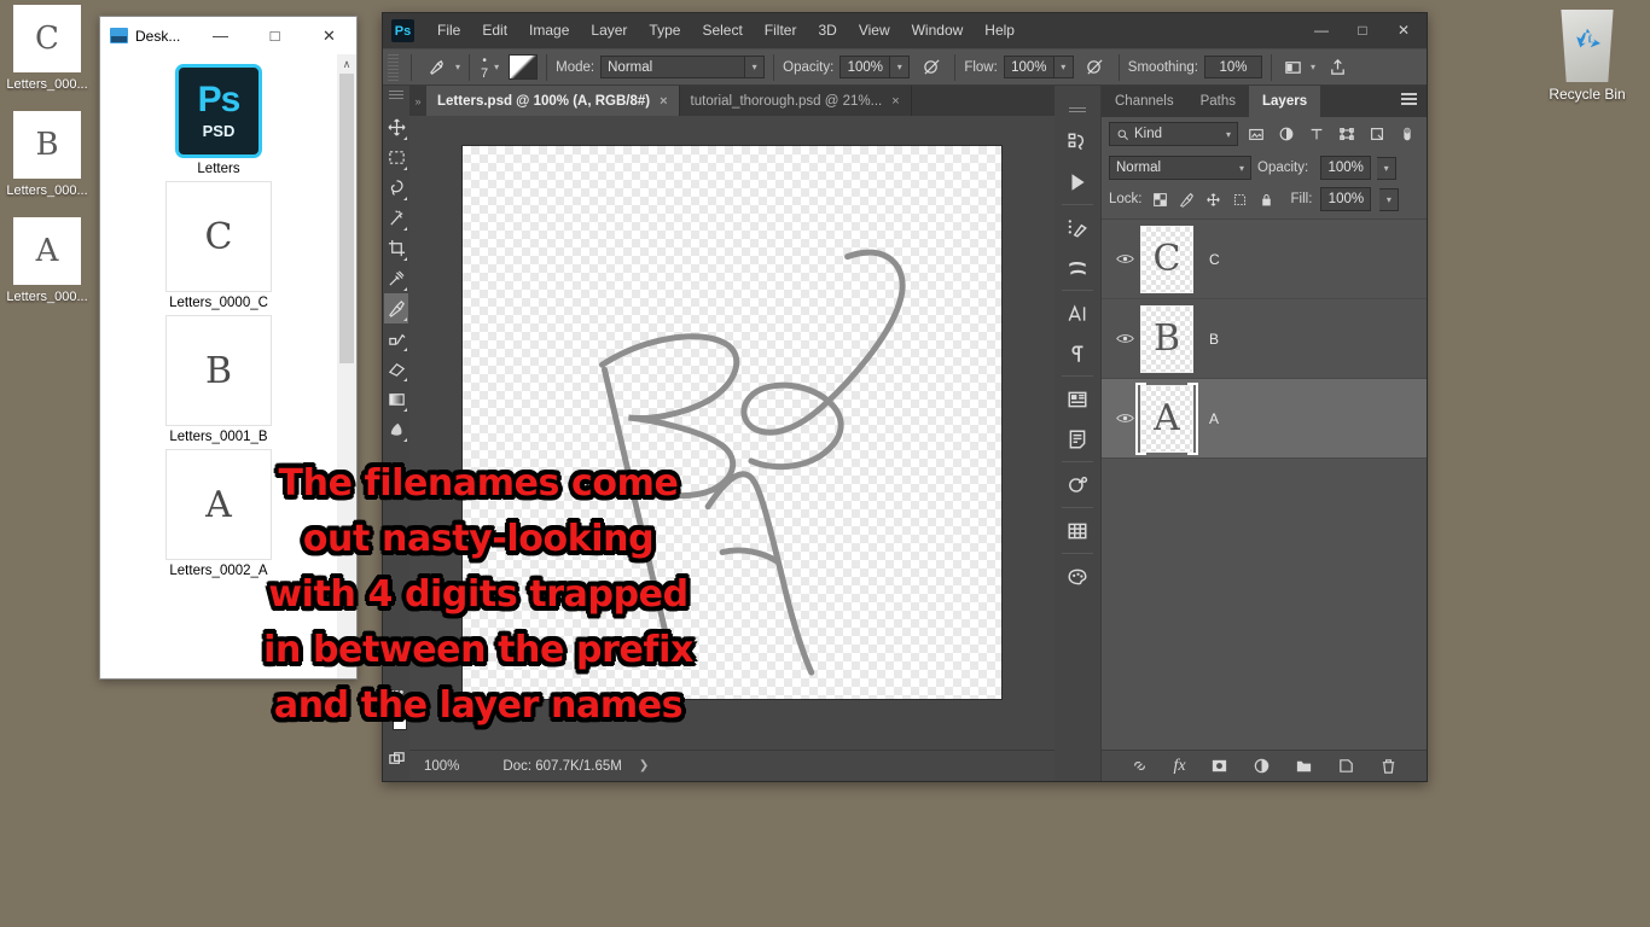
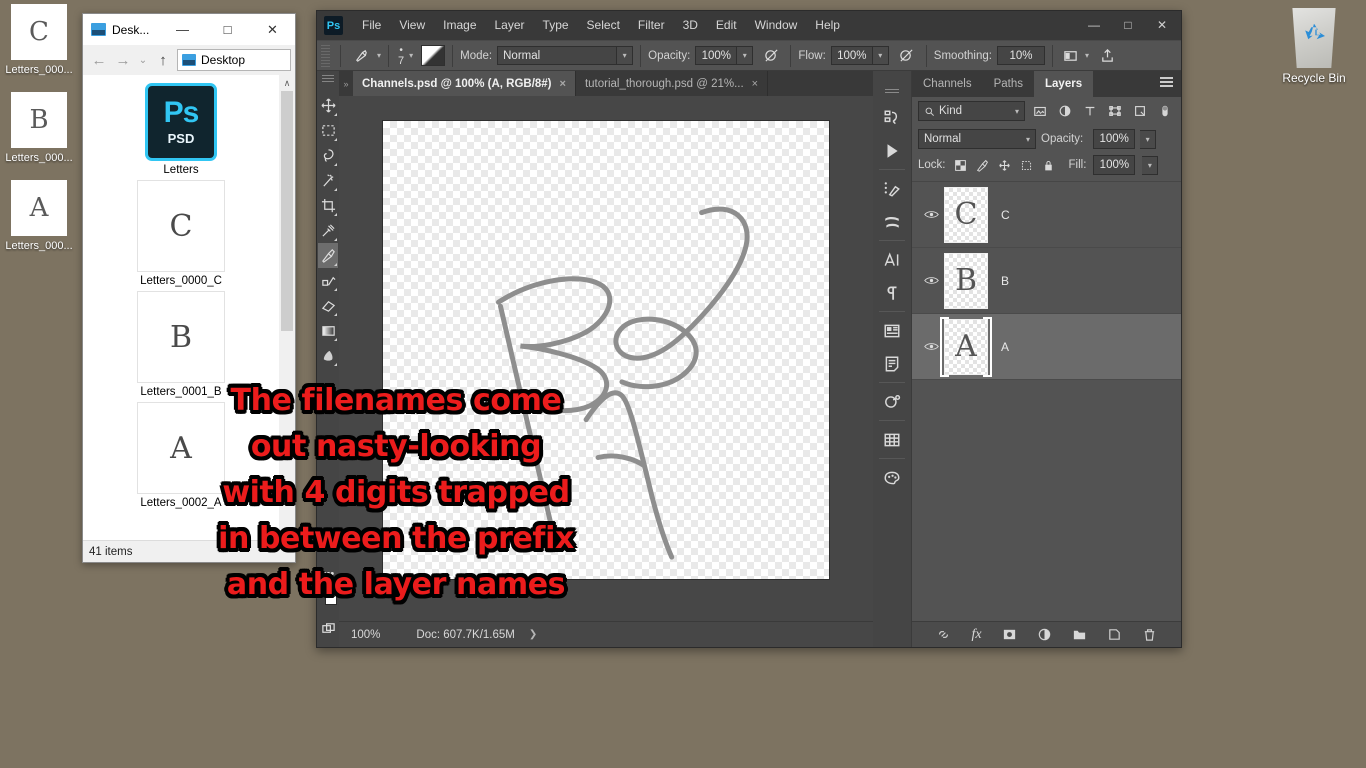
  C
  Letters_000...
  B
  Letters_000...
  A
  Letters_000...
  Recycle Bin
  Desk...
  —
  □
  ✕
+ ←
+ →
+ ⌄
+ ↑
+ Desktop
  Ps
  PSD
  Letters
  C
  Letters_0000_C
  B
  Letters_0001_B
  A
  Letters_0002_A
  ∧
+ 41 items
  Ps
  File
- Edit
+ View
  Image
  Layer
  Type
  Select
  Filter
  3D
- View
+ Edit
  Window
  Help
  —
  □
  ✕
  ▾
  •
  7
  ▾
  Mode:
  Normal
  ▾
  Opacity:
  100%
  ▾
  Flow:
  100%
  ▾
  Smoothing:
  10%
  ▾
  »
- Letters.psd @ 100% (A, RGB/8#)
+ Channels.psd @ 100% (A, RGB/8#)
  ×
  tutorial_thorough.psd @ 21%...
  ×
  100%
  Doc: 607.7K/1.65M
  ❯
  Channels
  Paths
  Layers
  Kind
  ▾
  Normal
  ▾
  Opacity:
  100%
  ▾
  Lock:
  Fill:
  100%
  ▾
  C
  C
  B
  B
  A
  A
  fx
  The filenames come
  out nasty-looking
  with 4 digits trapped
  in between the prefix
  and the layer names
